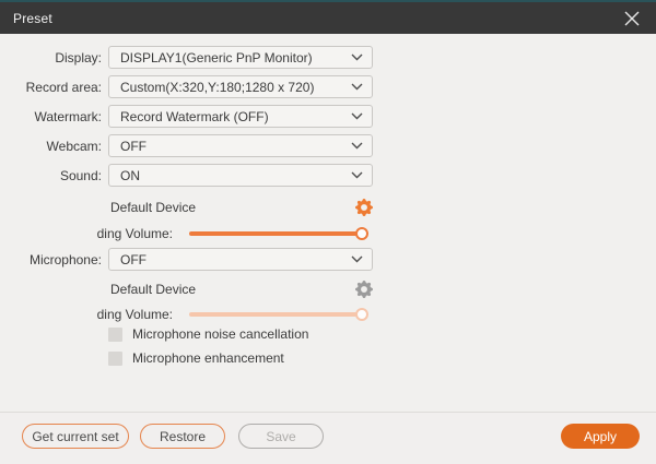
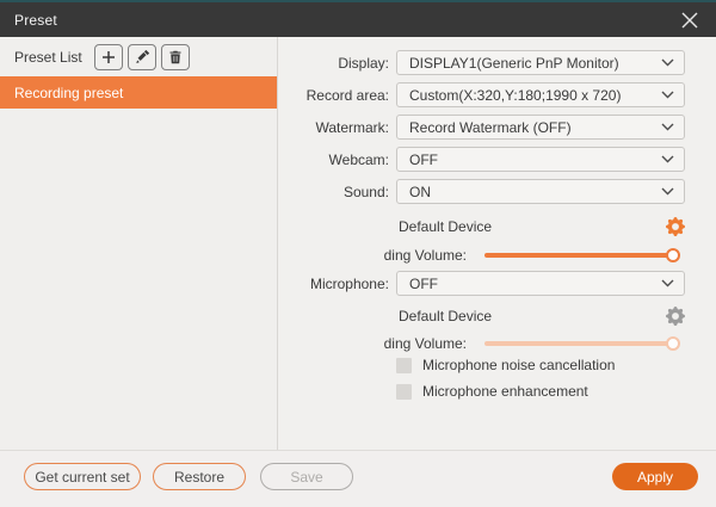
  Preset
+ Preset List
+ Recording preset
  Display:
  DISPLAY1(Generic PnP Monitor)
  Record area:
- Custom(X:320,Y:180;1280 x 720)
+ Custom(X:320,Y:180;1990 x 720)
  Watermark:
  Record Watermark (OFF)
  Webcam:
  OFF
  Sound:
  ON
  Default Device
  ding Volume:
  Microphone:
  OFF
  Default Device
  ding Volume:
  Microphone noise cancellation
  Microphone enhancement
  Get current set
  Restore
  Save
  Apply
